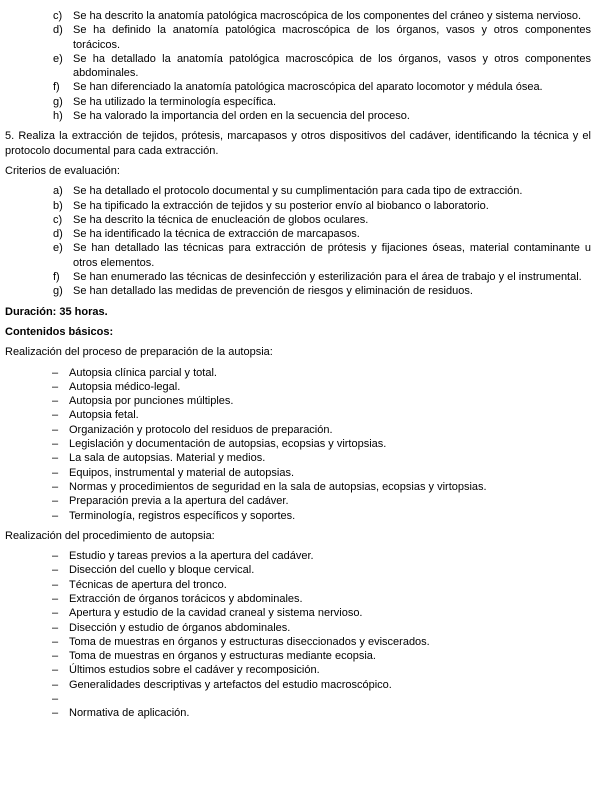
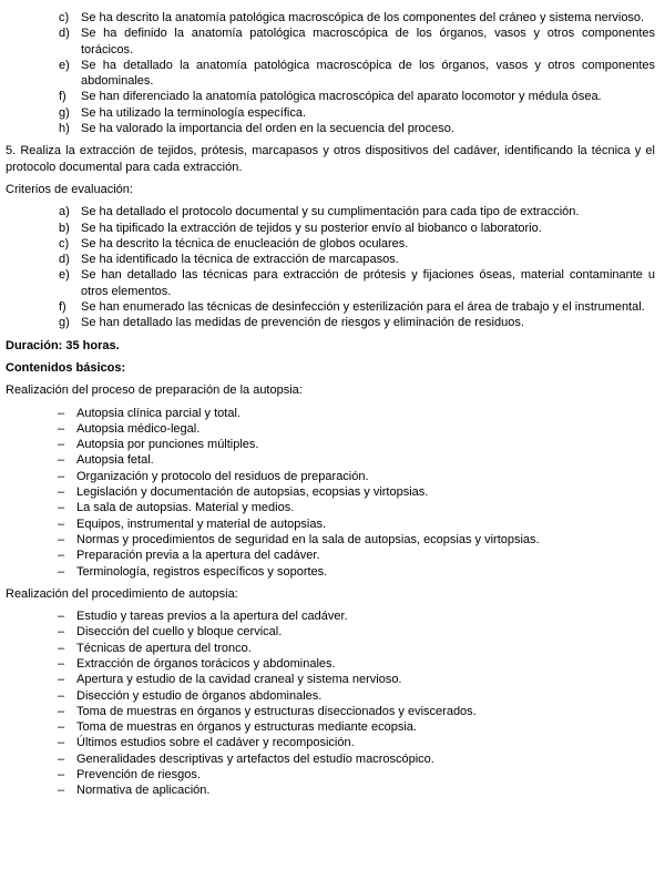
  c)
  Se ha descrito la anatomía patológica macroscópica de los componentes del cráneo y sistema nervioso.
  d)
  Se ha definido la anatomía patológica macroscópica de los órganos, vasos y otros componentes torácicos.
  e)
  Se ha detallado la anatomía patológica macroscópica de los órganos, vasos y otros componentes abdominales.
  f)
  Se han diferenciado la anatomía patológica macroscópica del aparato locomotor y médula ósea.
  g)
  Se ha utilizado la terminología específica.
  h)
  Se ha valorado la importancia del orden en la secuencia del proceso.
  5. Realiza la extracción de tejidos, prótesis, marcapasos y otros dispositivos del cadáver, identificando la técnica y el protocolo documental para cada extracción.
  Criterios de evaluación:
  a)
  Se ha detallado el protocolo documental y su cumplimentación para cada tipo de extracción.
  b)
  Se ha tipificado la extracción de tejidos y su posterior envío al biobanco o laboratorio.
  c)
  Se ha descrito la técnica de enucleación de globos oculares.
  d)
  Se ha identificado la técnica de extracción de marcapasos.
  e)
  Se han detallado las técnicas para extracción de prótesis y fijaciones óseas, material contaminante u otros elementos.
  f)
  Se han enumerado las técnicas de desinfección y esterilización para el área de trabajo y el instrumental.
  g)
  Se han detallado las medidas de prevención de riesgos y eliminación de residuos.
  Duración: 35 horas.
  Contenidos básicos:
  Realización del proceso de preparación de la autopsia:
  –
  Autopsia clínica parcial y total.
  –
  Autopsia médico-legal.
  –
  Autopsia por punciones múltiples.
  –
  Autopsia fetal.
  –
  Organización y protocolo del residuos de preparación.
  –
  Legislación y documentación de autopsias, ecopsias y virtopsias.
  –
  La sala de autopsias. Material y medios.
  –
  Equipos, instrumental y material de autopsias.
  –
  Normas y procedimientos de seguridad en la sala de autopsias, ecopsias y virtopsias.
  –
  Preparación previa a la apertura del cadáver.
  –
  Terminología, registros específicos y soportes.
  Realización del procedimiento de autopsia:
  –
  Estudio y tareas previos a la apertura del cadáver.
  –
  Disección del cuello y bloque cervical.
  –
  Técnicas de apertura del tronco.
  –
  Extracción de órganos torácicos y abdominales.
  –
  Apertura y estudio de la cavidad craneal y sistema nervioso.
  –
  Disección y estudio de órganos abdominales.
  –
  Toma de muestras en órganos y estructuras diseccionados y eviscerados.
  –
  Toma de muestras en órganos y estructuras mediante ecopsia.
  –
  Últimos estudios sobre el cadáver y recomposición.
  –
  Generalidades descriptivas y artefactos del estudio macroscópico.
  –
+ Prevención de riesgos.
  –
  Normativa de aplicación.
